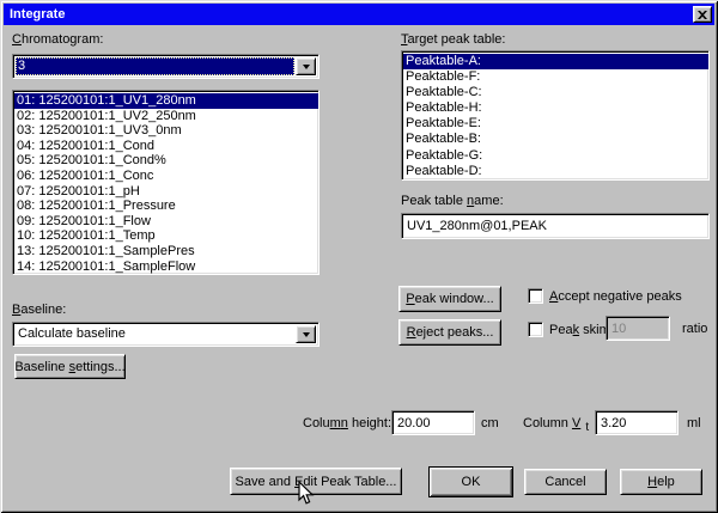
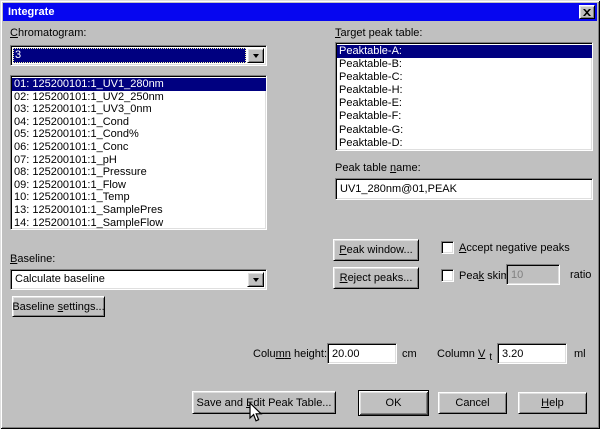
  Integrate
  Chromatogram:
  3
  01: 125200101:1_UV1_280nm
  02: 125200101:1_UV2_250nm
  03: 125200101:1_UV3_0nm
  04: 125200101:1_Cond
  05: 125200101:1_Cond%
  06: 125200101:1_Conc
  07: 125200101:1_pH
  08: 125200101:1_Pressure
  09: 125200101:1_Flow
  10: 125200101:1_Temp
  13: 125200101:1_SamplePres
  14: 125200101:1_SampleFlow
  Baseline:
  Calculate baseline
  Baseline settings...
  Target peak table:
  Peaktable-A:
- Peaktable-F:
+ Peaktable-B:
  Peaktable-C:
  Peaktable-H:
  Peaktable-E:
- Peaktable-B:
+ Peaktable-F:
  Peaktable-G:
  Peaktable-D:
  Peak table name:
  UV1_280nm@01,PEAK
  Peak window...
  Reject peaks...
  Accept negative peaks
  Peak ski
  10
  ratio
  Colum n height:
  20.00
  cm
  Column V t
  3.20
  ml
  Save and dit Peak Table...
  OK
  Cancel
  Help
